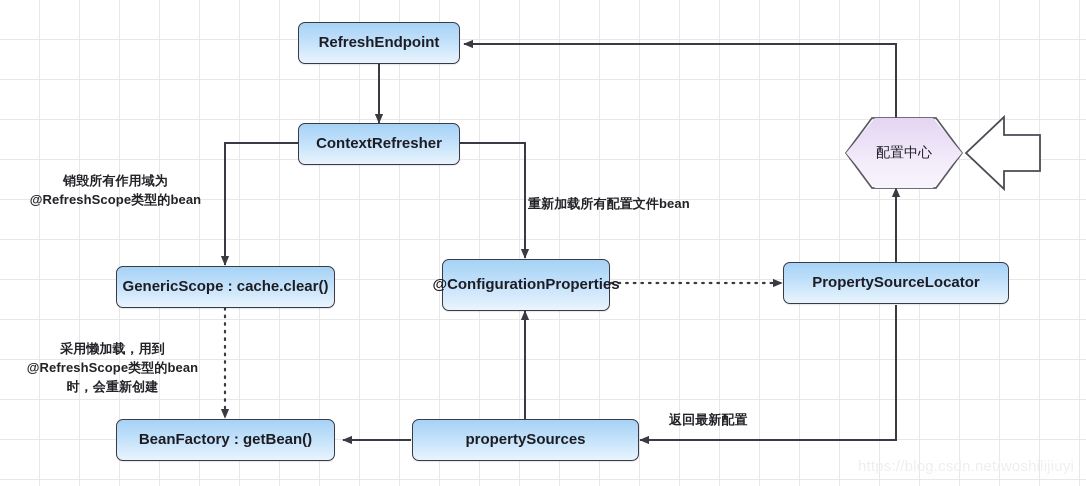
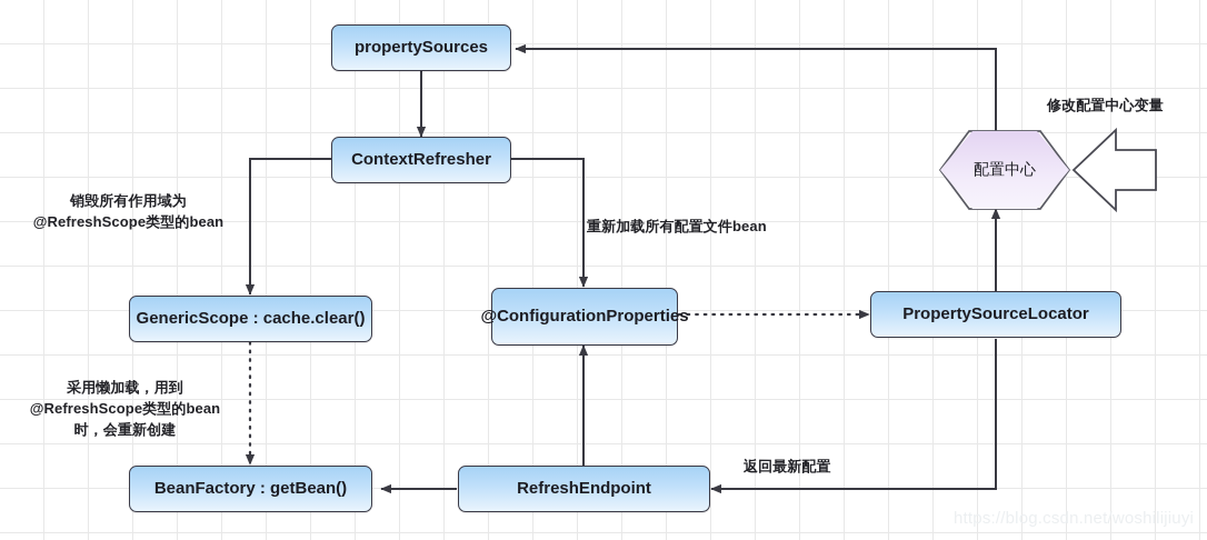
- RefreshEndpoint
+ propertySources
  ContextRefresher
  GenericScope : cache.clear()
  @ConfigurationProperties
  PropertySourceLocator
  BeanFactory : getBean()
- propertySources
+ RefreshEndpoint
  配置中心
  销毁所有作用域为
  @RefreshScope类型的bean
  重新加载所有配置文件bean
  采用懒加载，用到
  @RefreshScope类型的bean
  时，会重新创建
  返回最新配置
+ 修改配置中心变量
